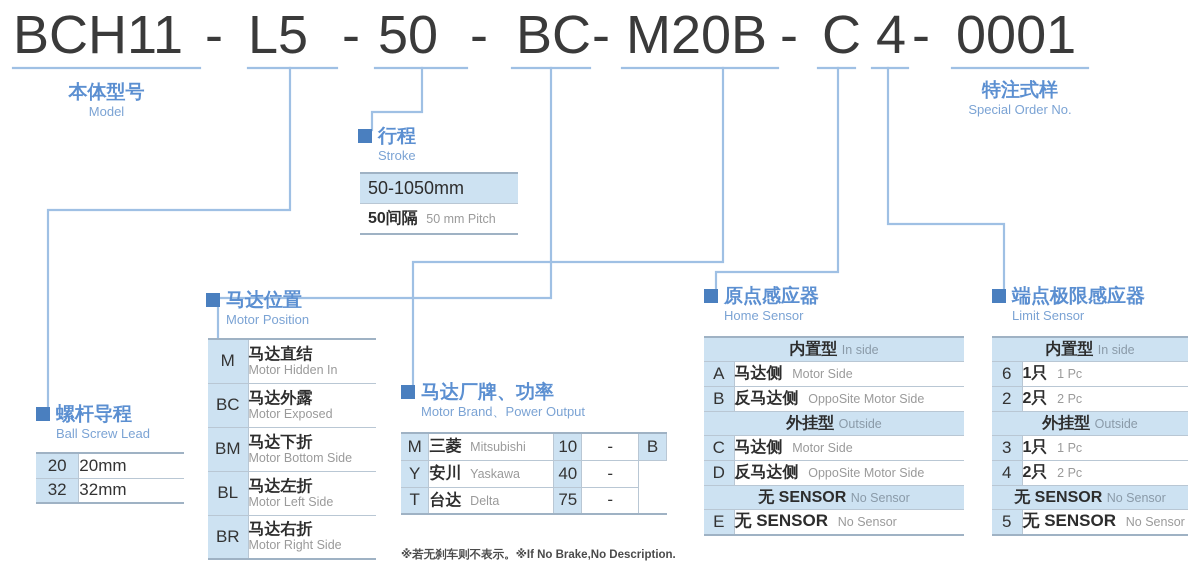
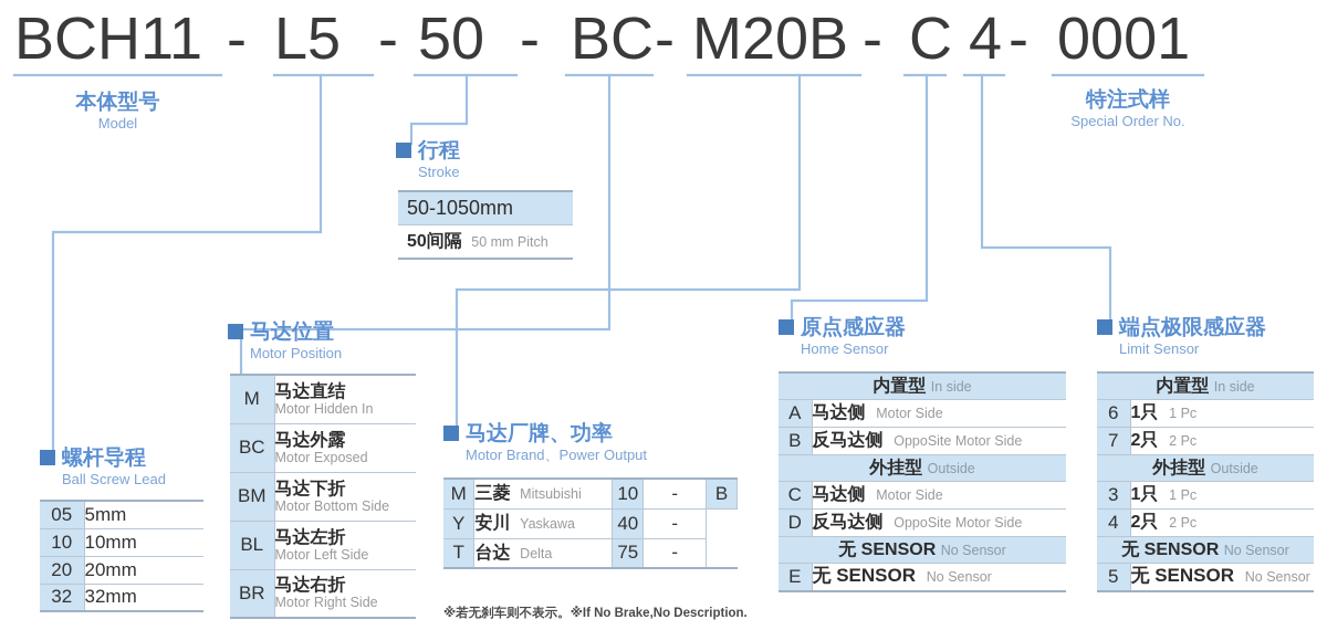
  BCH11
  -
  L5
  -
  50
  -
  BC
  -
  M20B
  -
  C
  4
  -
  0001
  本体型号
  Model
  特注式样
  Special Order No.
  行程
  Stroke
  50-1050mm
  50间隔 50 mm Pitch
  螺杆导程
  Ball Screw Lead
+ 05	5mm
+ 10	10mm
  20	20mm
  32	32mm
  马达位置
  Motor Position
  M	马达直结 Motor Hidden In
  BC	马达外露 Motor Exposed
  BM	马达下折 Motor Bottom Side
  BL	马达左折 Motor Left Side
  BR	马达右折 Motor Right Side
  马达厂牌、功率
  Motor Brand、Power Output
  M	三菱 Mitsubishi	10	-	B
  Y	安川 Yaskawa	40	-
  T	台达 Delta	75	-
  ※若无刹车则不表示。※If No Brake,No Description.
  原点感应器
  Home Sensor
  内置型 In side
  A	马达侧 Motor Side
  B	反马达侧 OppoSite Motor Side
  外挂型 Outside
  C	马达侧 Motor Side
  D	反马达侧 OppoSite Motor Side
  无 SENSOR No Sensor
  E	无 SENSOR No Sensor
  端点极限感应器
  Limit Sensor
  内置型 In side
  6	1只 1 Pc
- 2	2只 2 Pc
+ 7	2只 2 Pc
  外挂型 Outside
  3	1只 1 Pc
  4	2只 2 Pc
  无 SENSOR No Sensor
  5	无 SENSOR No Sensor
